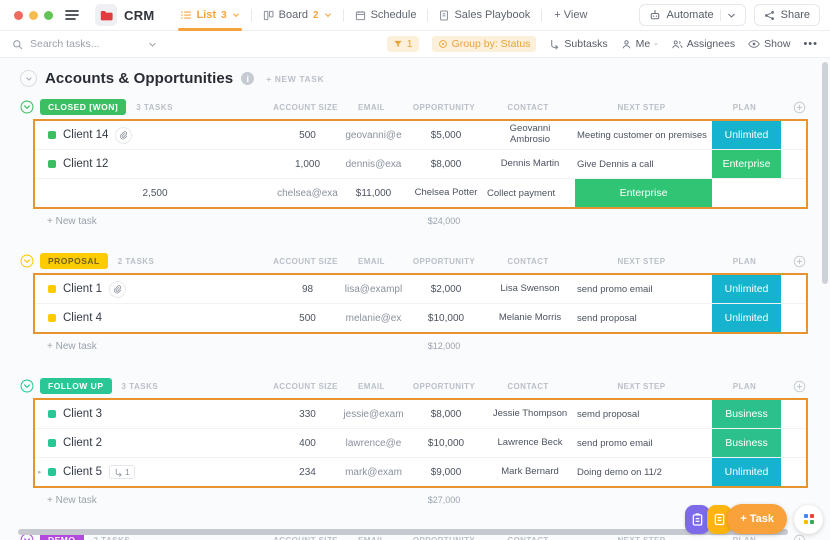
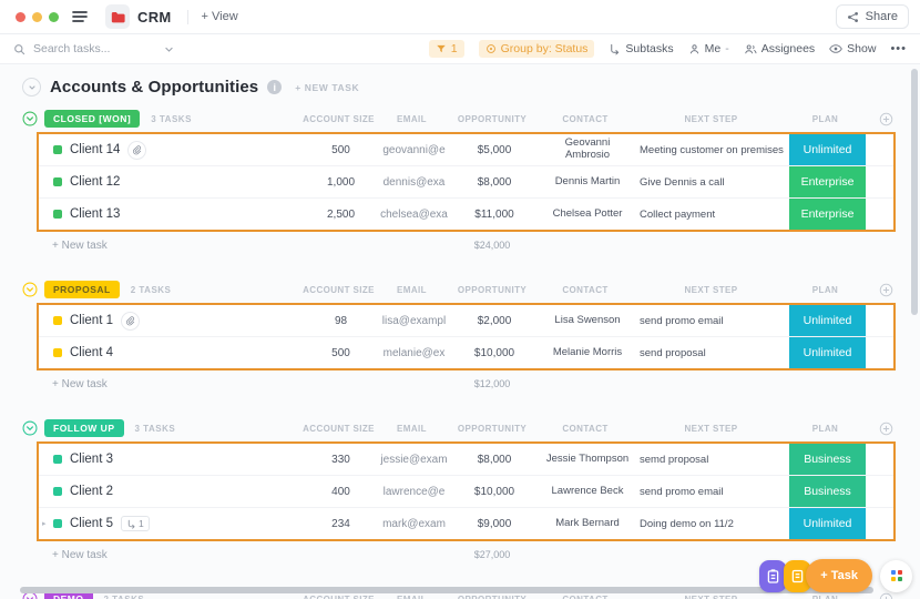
  CRM
- List
- 3
- Board
- 2
- Schedule
- Sales Playbook
  + View
- Automate
  Share
  Search tasks...
  1
  Group by: Status
  Subtasks
  Me
  -
  Assignees
  Show
  •••
  Accounts & Opportunities
  i
  + NEW TASK
  CLOSED [WON]
  3 TASKS
  ACCOUNT SIZE
  EMAIL
  OPPORTUNITY
  CONTACT
  NEXT STEP
  PLAN
  Client 14
  500
  geovanni@e
  $5,000
  Geovanni Ambrosio
  Meeting customer on premises
  Unlimited
  Client 12
  1,000
  dennis@exa
  $8,000
  Dennis Martin
  Give Dennis a call
  Enterprise
+ Client 13
  2,500
  chelsea@exa
  $11,000
  Chelsea Potter
  Collect payment
  Enterprise
  + New task
  $24,000
  PROPOSAL
  2 TASKS
  ACCOUNT SIZE
  EMAIL
  OPPORTUNITY
  CONTACT
  NEXT STEP
  PLAN
  Client 1
  98
  lisa@exampl
  $2,000
  Lisa Swenson
  send promo email
  Unlimited
  Client 4
  500
  melanie@ex
  $10,000
  Melanie Morris
  send proposal
  Unlimited
  + New task
  $12,000
  FOLLOW UP
  3 TASKS
  ACCOUNT SIZE
  EMAIL
  OPPORTUNITY
  CONTACT
  NEXT STEP
  PLAN
  Client 3
  330
  jessie@exam
  $8,000
  Jessie Thompson
  semd proposal
  Business
  Client 2
  400
  lawrence@e
  $10,000
  Lawrence Beck
  send promo email
  Business
  Client 5
  1
  234
  mark@exam
  $9,000
  Mark Bernard
  Doing demo on 11/2
  Unlimited
  + New task
  $27,000
  + Task
